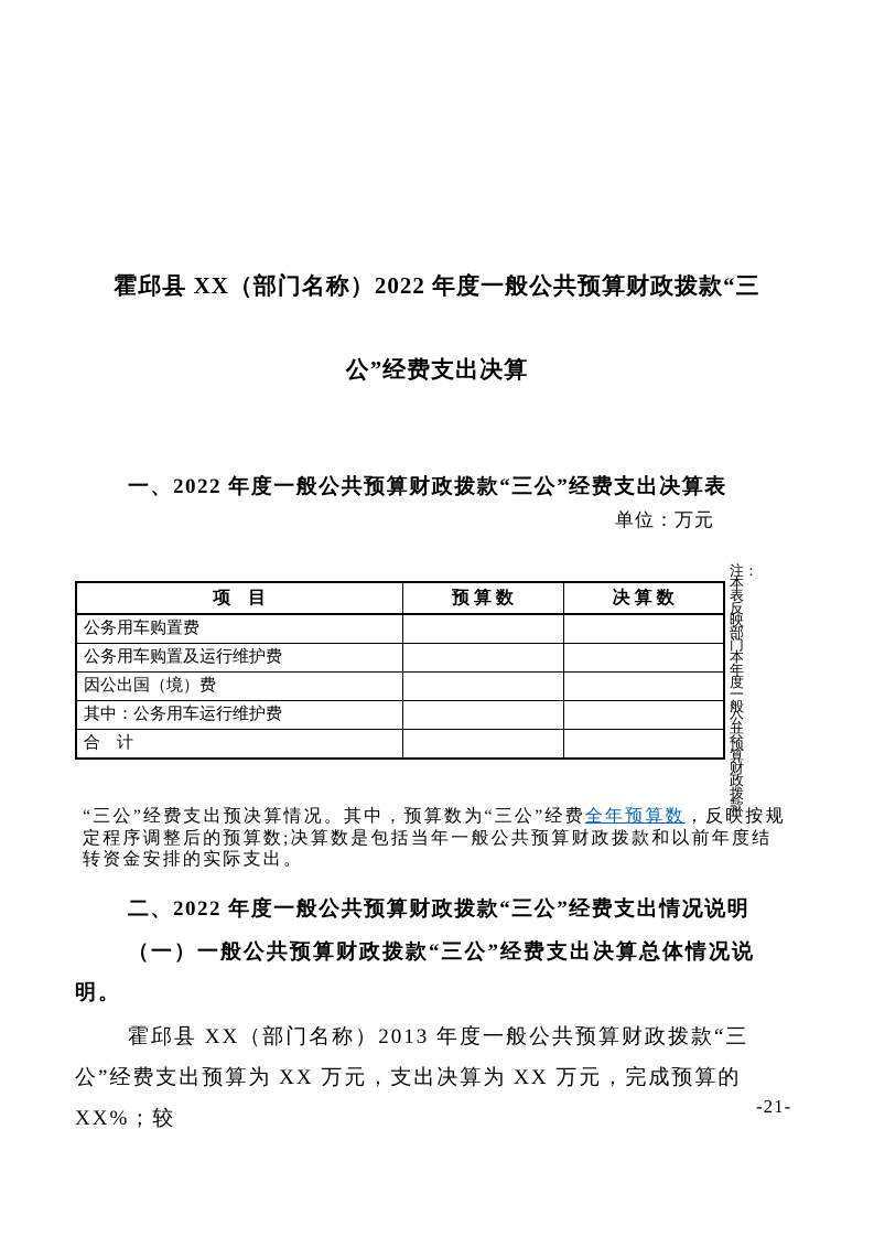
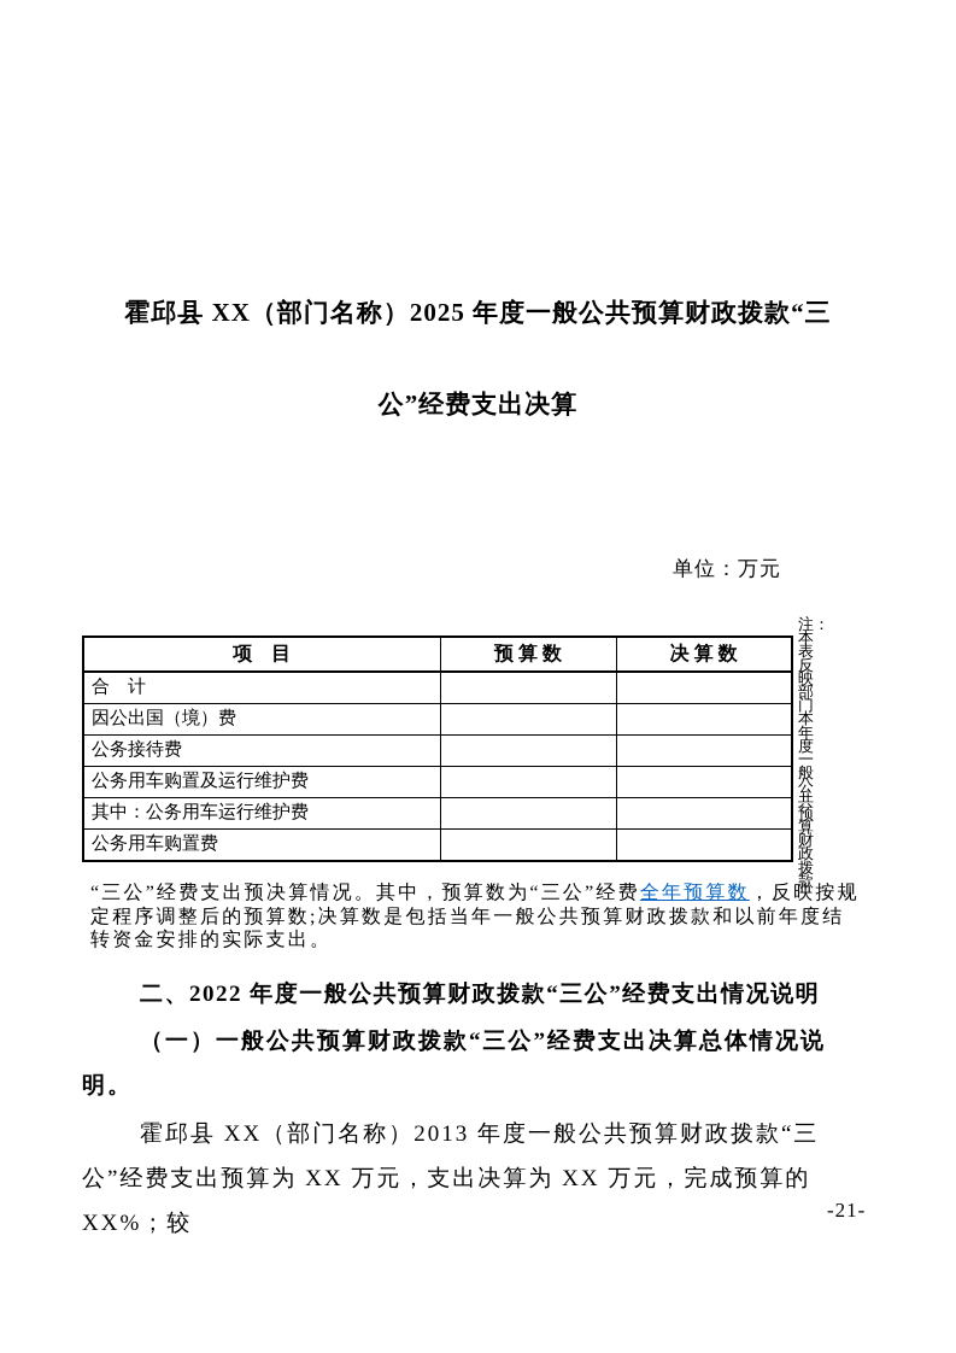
- 霍邱县 XX（部门名称）2022 年度一般公共预算财政拨款“三
+ 霍邱县 XX（部门名称）2025 年度一般公共预算财政拨款“三
  公”经费支出决算
- 一、2022 年度一般公共预算财政拨款“三公”经费支出决算表
  单位：万元
  项 目	预 算 数	决 算 数
- 公务用车购置费
+ 合 计
- 公务用车购置及运行维护费
+ 因公出国（境）费
+ 公务接待费
- 因公出国（境）费
+ 公务用车购置及运行维护费
  其中：公务用车运行维护费
- 合 计
+ 公务用车购置费
  注：本表反映部门本年度一般公共预算财政拨款
  “三公”经费支出预决算情况。其中，预算数为“三公”经费全年预算数，反映按规定程序调整后的预算数;决算数是包括当年一般公共预算财政拨款和以前年度结转资金安排的实际支出。
  二、2022 年度一般公共预算财政拨款“三公”经费支出情况说明
  （一）一般公共预算财政拨款“三公”经费支出决算总体情况说明。
  霍邱县 XX（部门名称）2013 年度一般公共预算财政拨款“三公”经费支出预算为 XX 万元，支出决算为 XX 万元，完成预算的 XX%；较
  -21-
